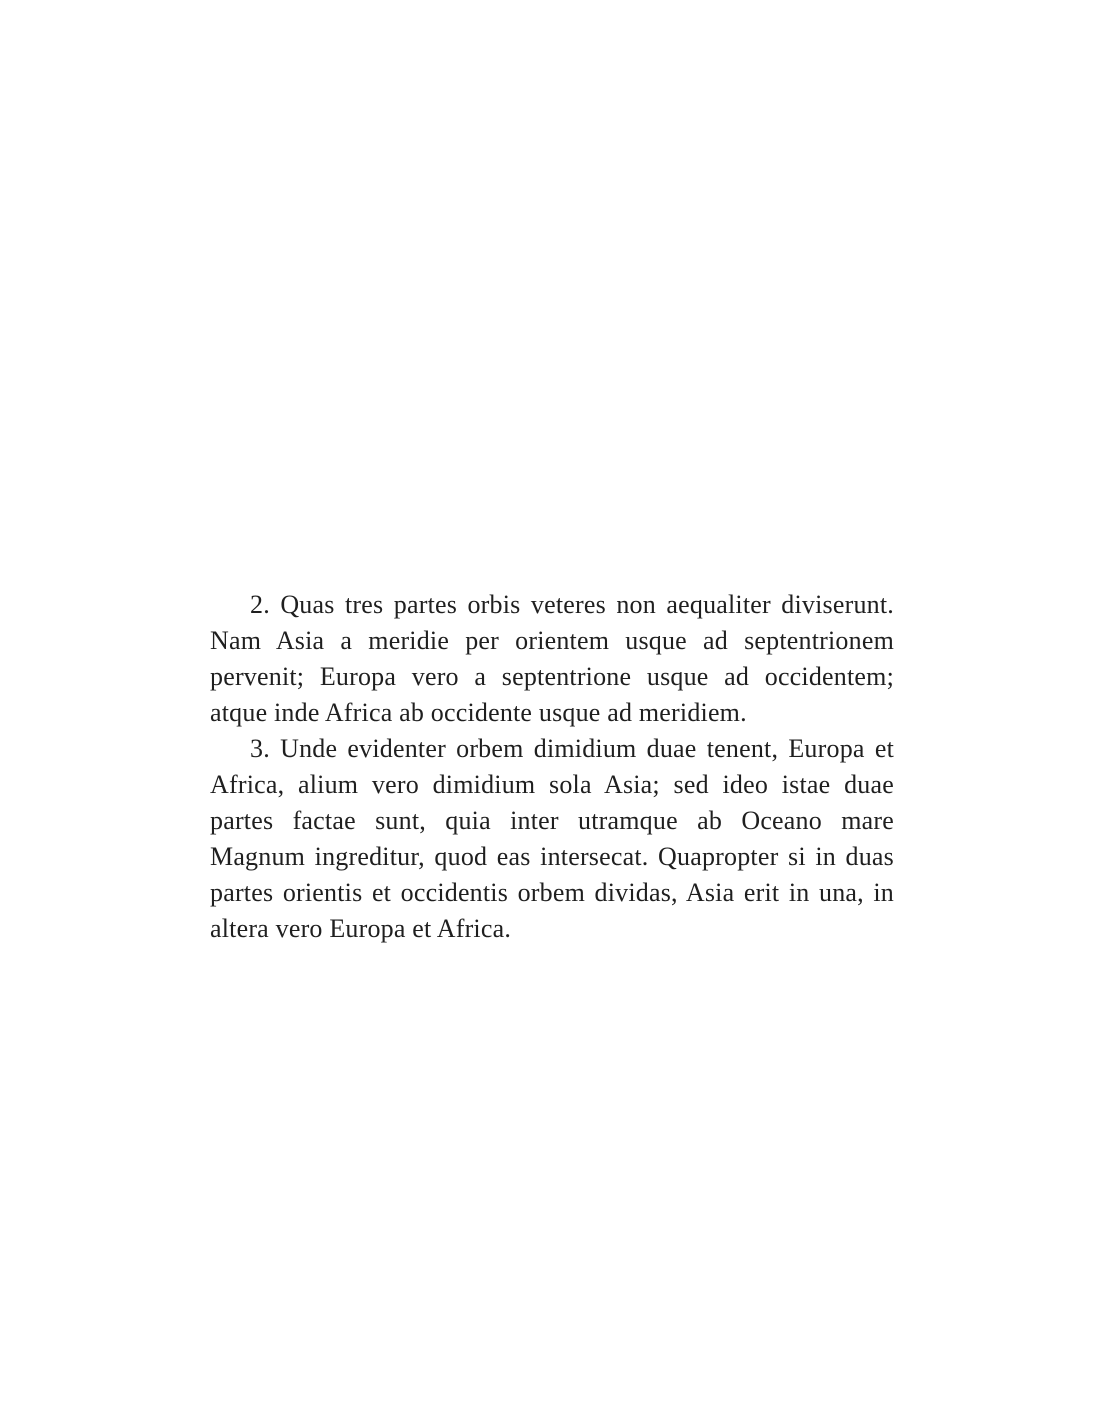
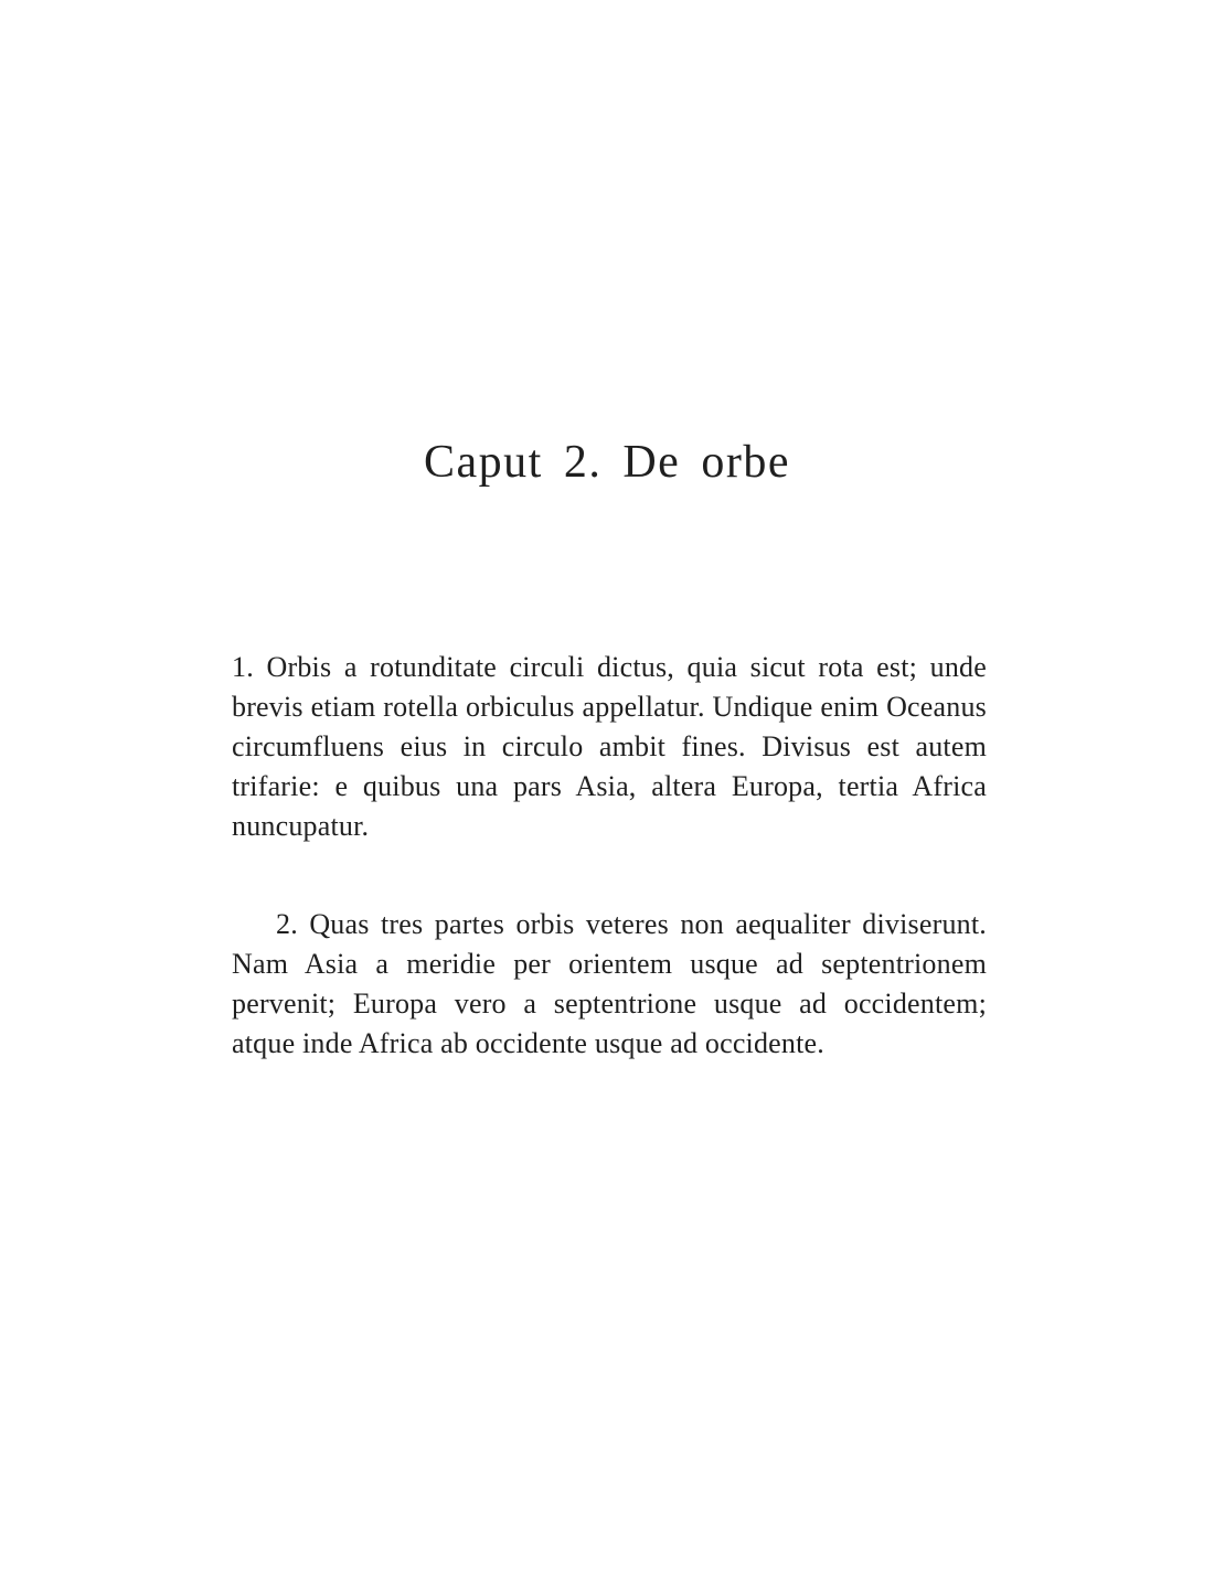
+ Caput 2. De orbe
+ 1. Orbis a rotunditate circuli dictus, quia sicut rota est; unde brevis etiam rotella orbiculus appellatur. Undique enim Oceanus circumfluens eius in circulo ambit fines. Divisus est autem trifarie: e quibus una pars Asia, altera Europa, tertia Africa nuncupatur.
- 2. Quas tres partes orbis veteres non aequaliter diviserunt. Nam Asia a meridie per orientem usque ad septentrionem pervenit; Europa vero a septentrione usque ad occidentem; atque inde Africa ab occidente usque ad meridiem.
+ 2. Quas tres partes orbis veteres non aequaliter diviserunt. Nam Asia a meridie per orientem usque ad septentrionem pervenit; Europa vero a septentrione usque ad occidentem; atque inde Africa ab occidente usque ad occidente.
- 3. Unde evidenter orbem dimidium duae tenent, Europa et Africa, alium vero dimidium sola Asia; sed ideo istae duae partes factae sunt, quia inter utramque ab Oceano mare Magnum ingreditur, quod eas intersecat. Quapropter si in duas partes orientis et occidentis orbem dividas, Asia erit in una, in altera vero Europa et Africa.
